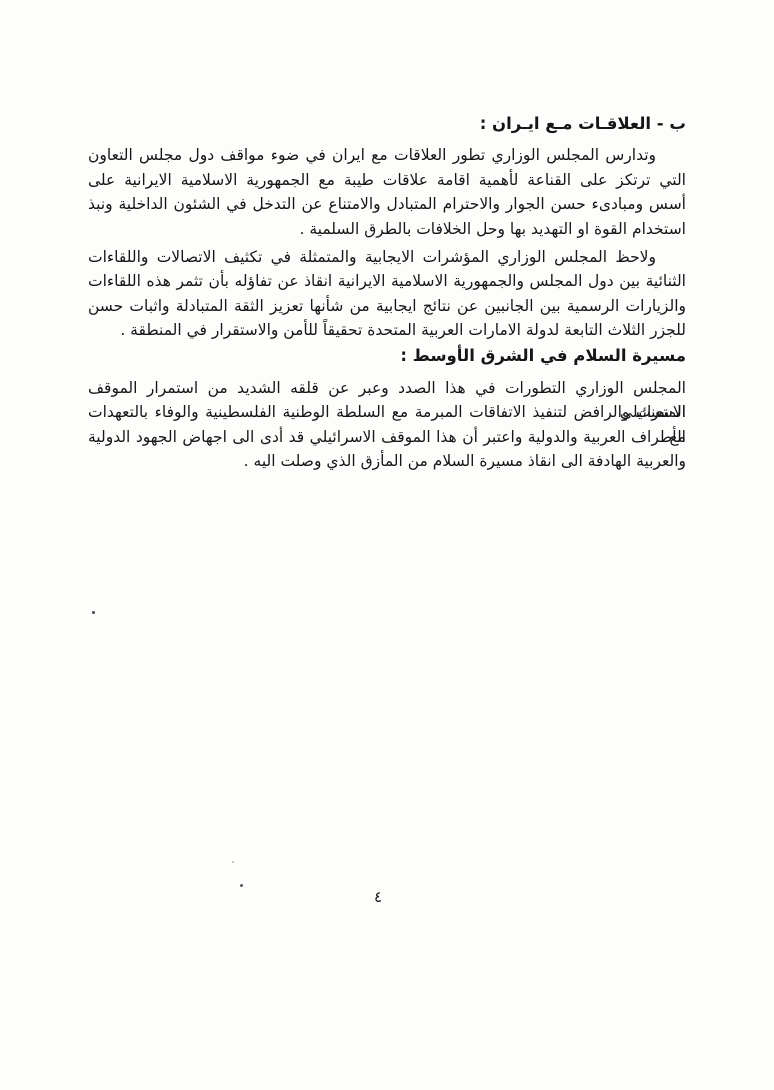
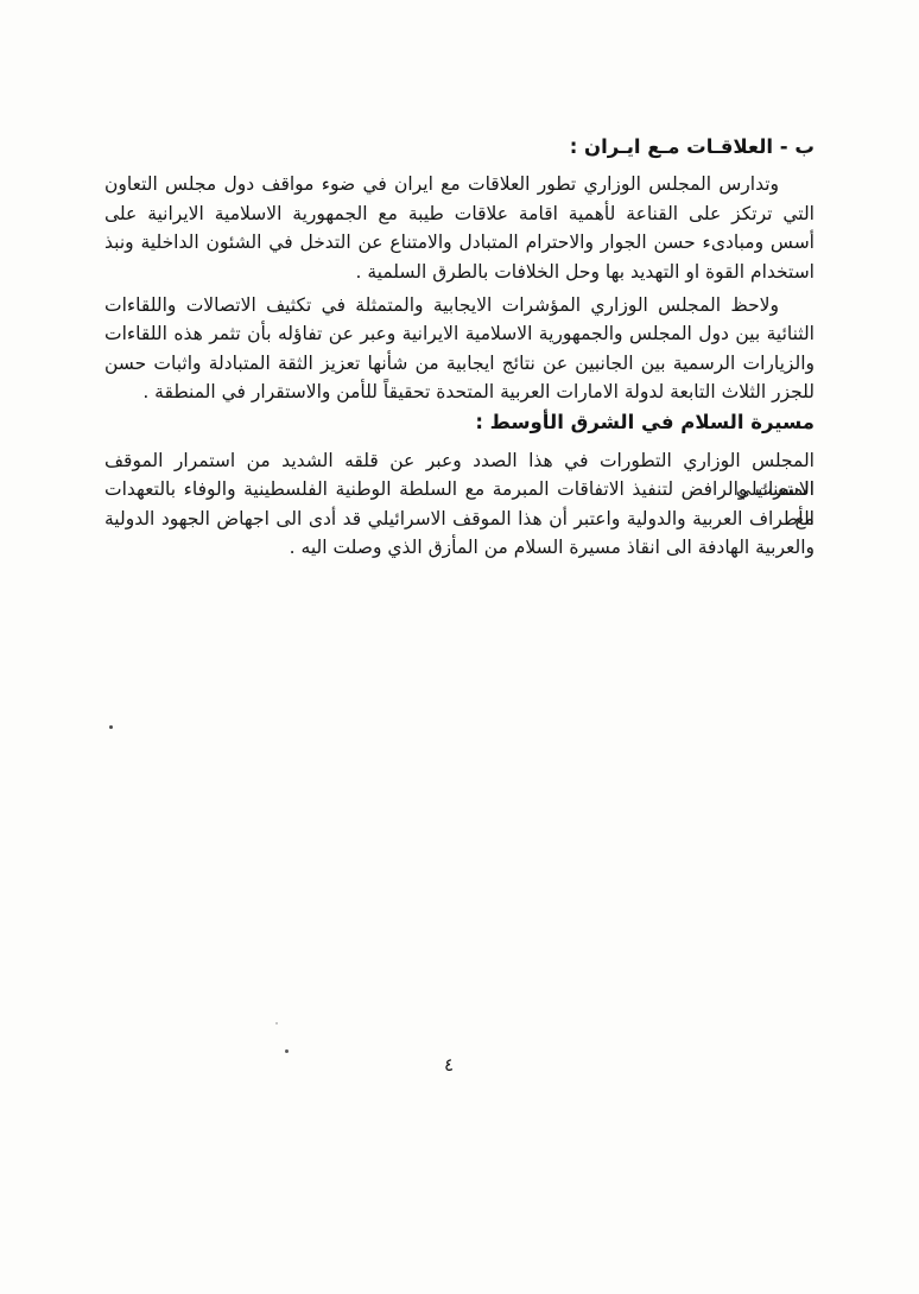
  ب - العلاقـات مـع ايـران :
  وتدارس المجلس الوزاري تطور العلاقات مع ايران في ضوء مواقف دول مجلس التعاون
  التي ترتكز على القناعة لأهمية اقامة علاقات طيبة مع الجمهورية الاسلامية الايرانية على
  أسس ومبادىء حسن الجوار والاحترام المتبادل والامتناع عن التدخل في الشئون الداخلية ونبذ
  استخدام القوة او التهديد بها وحل الخلافات بالطرق السلمية .
  ولاحظ المجلس الوزاري المؤشرات الايجابية والمتمثلة في تكثيف الاتصالات واللقاءات
- الثنائية بين دول المجلس والجمهورية الاسلامية الايرانية انقاذ عن تفاؤله بأن تثمر هذه اللقاءات
+ الثنائية بين دول المجلس والجمهورية الاسلامية الايرانية وعبر عن تفاؤله بأن تثمر هذه اللقاءات
  والزيارات الرسمية بين الجانبين عن نتائج ايجابية من شأنها تعزيز الثقة المتبادلة واثبات حسن
  للجزر الثلاث التابعة لدولة الامارات العربية المتحدة تحقيقاً للأمن والاستقرار في المنطقة .
  مسيرة السلام في الشرق الأوسط :
  المجلس الوزاري التطورات في هذا الصدد وعبر عن قلقه الشديد من استمرار الموقف الاسرائيلي
  المتعنت والرافض لتنفيذ الاتفاقات المبرمة مع السلطة الوطنية الفلسطينية والوفاء بالتعهدات مع
  الأطراف العربية والدولية واعتبر أن هذا الموقف الاسرائيلي قد أدى الى اجهاض الجهود الدولية
  والعربية الهادفة الى انقاذ مسيرة السلام من المأزق الذي وصلت اليه .
  ٤
